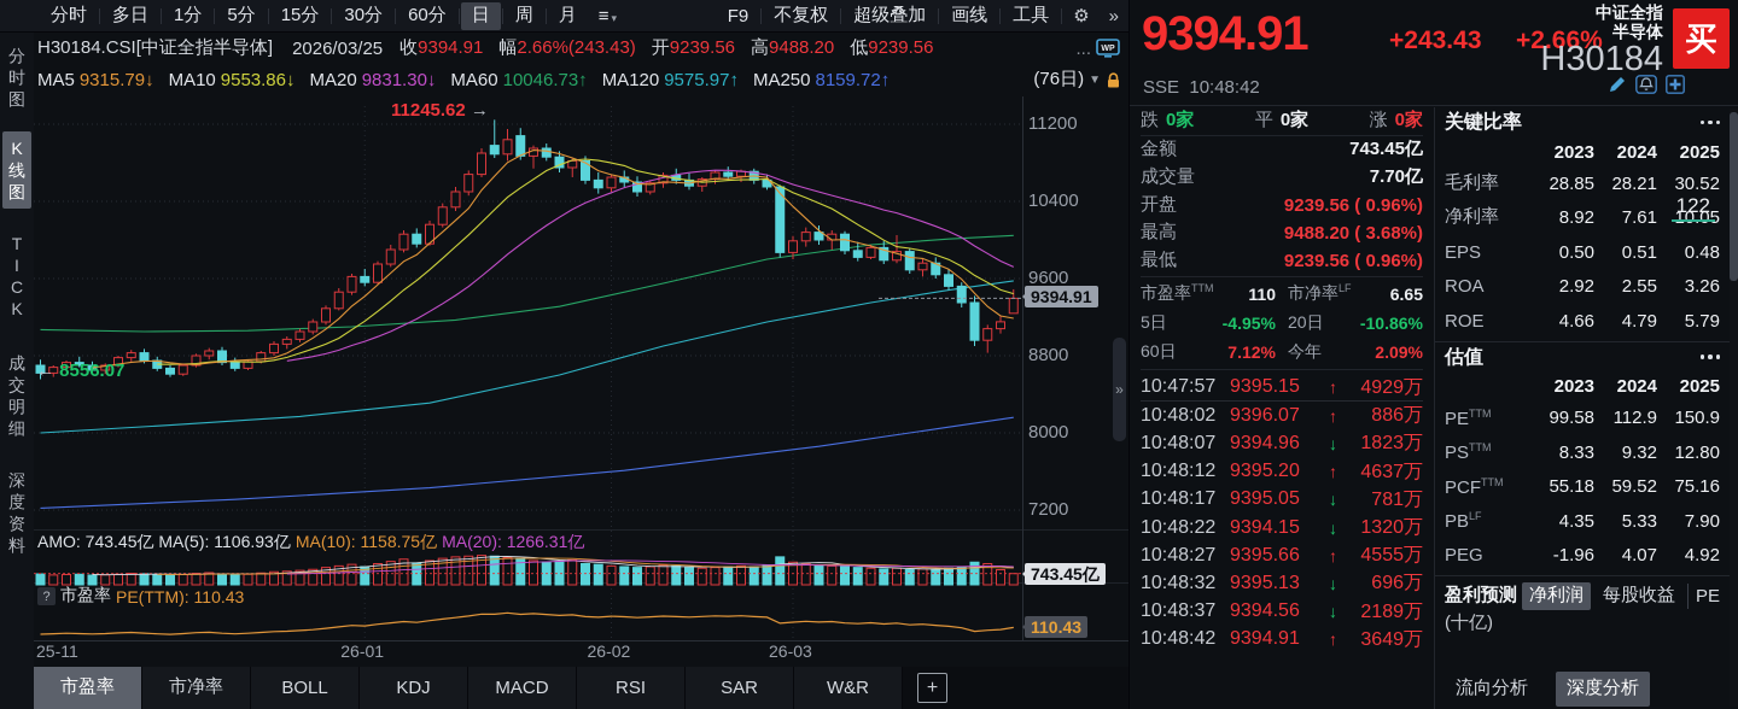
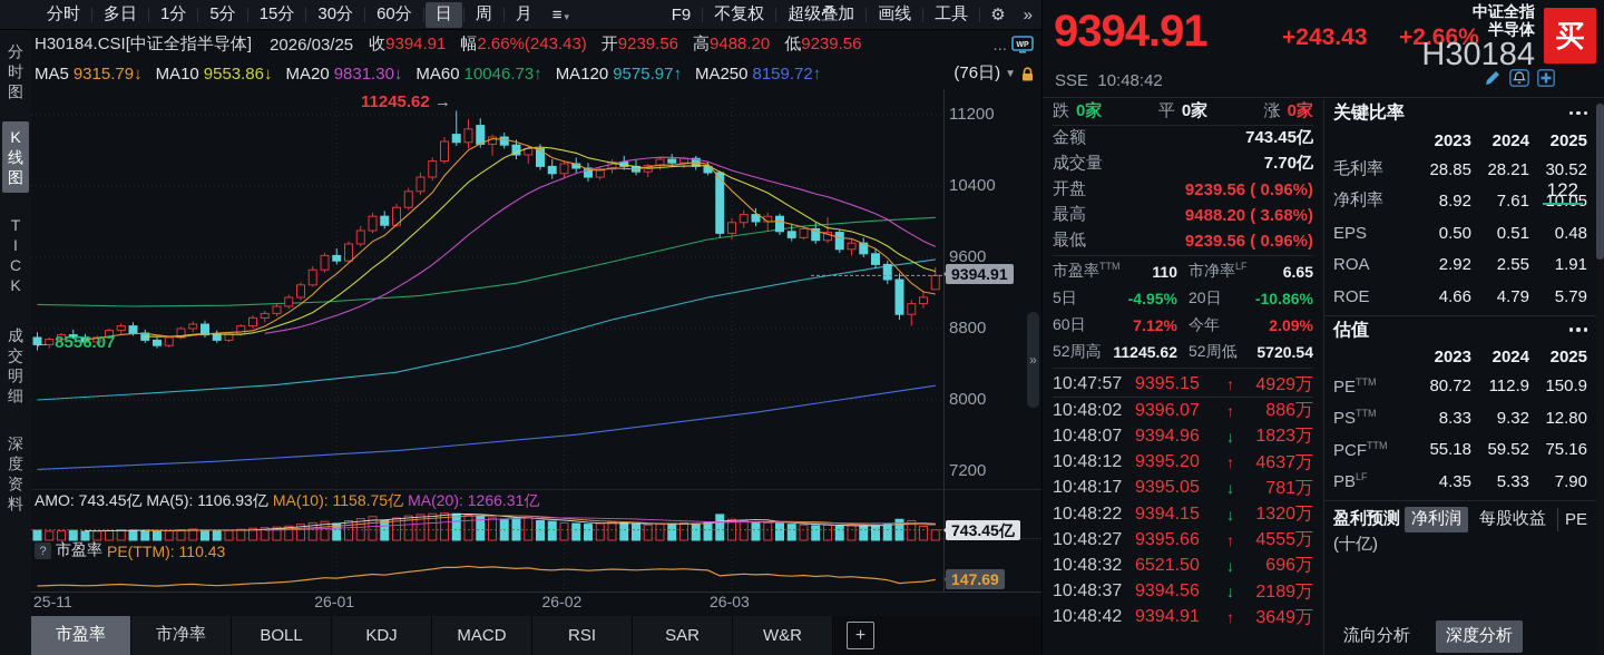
  分时
  多日
  1分
  5分
  15分
  30分
  60分
  日
  周
  月
  ≡ ▾
  F9
  不复权
  超级叠加
  画线
  工具
  ⚙
  »
  分
  时
  图
  K
  线
  图
  T
  I
  C
  K
  成
  交
  明
  细
  深
  度
  资
  料
  H30184.CSI[中证全指半导体]
  2026/03/25
  收9394.91 幅2.66%(243.43) 开9239.56 高9488.20 低9239.56
  ...
  MA5 9315.79↓ MA10 9553.86↓ MA20 9831.30↓ MA60 10046.73↑ MA120 9575.97↑ MA250 8159.72↑
  (76日)
  ▼
  »
  11200
  10400
  9600
  8800
  8000
  7200
  25-11
  26-01
  26-02
  26-03
  9394.91
  743.45亿
- 110.43
+ 147.69
  11245.62 →
  ← 8556.07
  AMO: 743.45亿 MA(5): 1106.93亿
  MA(10): 1158.75亿
  MA(20): 1266.31亿
  ?
  市盈率
  PE(TTM): 110.43
  市盈率
  市净率
  BOLL
  KDJ
  MACD
  RSI
  SAR
  W&R
  +
  9394.91
  +243.43
  +2.66%
  中证全指
  半导体
  H30184
  买
  SSE 10:48:42
  跌
  0家
  平
  0家
  涨
  0家
  金额
  743.45亿
  成交量
  7.70亿
  开盘
  9239.56 ( 0.96%)
  最高
  9488.20 ( 3.68%)
  最低
  9239.56 ( 0.96%)
  市盈率TTM
  110
  市净率LF
  6.65
  5日
  -4.95%
  20日
  -10.86%
  60日
  7.12%
  今年
  2.09%
+ 52周高
+ 11245.62
+ 52周低
+ 5720.54
  10:47:57
  9395.15
  ↑
  4929万
  10:48:02
  9396.07
  ↑
  886万
  10:48:07
  9394.96
  ↓
  1823万
  10:48:12
  9395.20
  ↑
  4637万
  10:48:17
  9395.05
  ↓
  781万
  10:48:22
  9394.15
  ↓
  1320万
  10:48:27
  9395.66
  ↑
  4555万
  10:48:32
- 9395.13
+ 6521.50
  ↓
  696万
  10:48:37
  9394.56
  ↓
  2189万
  10:48:42
  9394.91
  ↑
  3649万
  关键比率
  2023
  2024
  2025
  毛利率
  28.85
  28.21
  30.52
  净利率
  8.92
  7.61
  10.05
  EPS
  0.50
  0.51
  0.48
  ROA
  2.92
  2.55
- 3.26
+ 1.91
  ROE
  4.66
  4.79
  5.79
  估值
  2023
  2024
  2025
  PETTM
- 99.58
+ 80.72
  112.9
  150.9
  PSTTM
  8.33
  9.32
  12.80
  PCFTTM
  55.18
  59.52
  75.16
  PBLF
  4.35
  5.33
  7.90
- PEG
- -1.96
- 4.07
- 4.92
  盈利预测
  净利润
  每股收益
  PE
  (十亿)
  122
  流向分析
  深度分析
